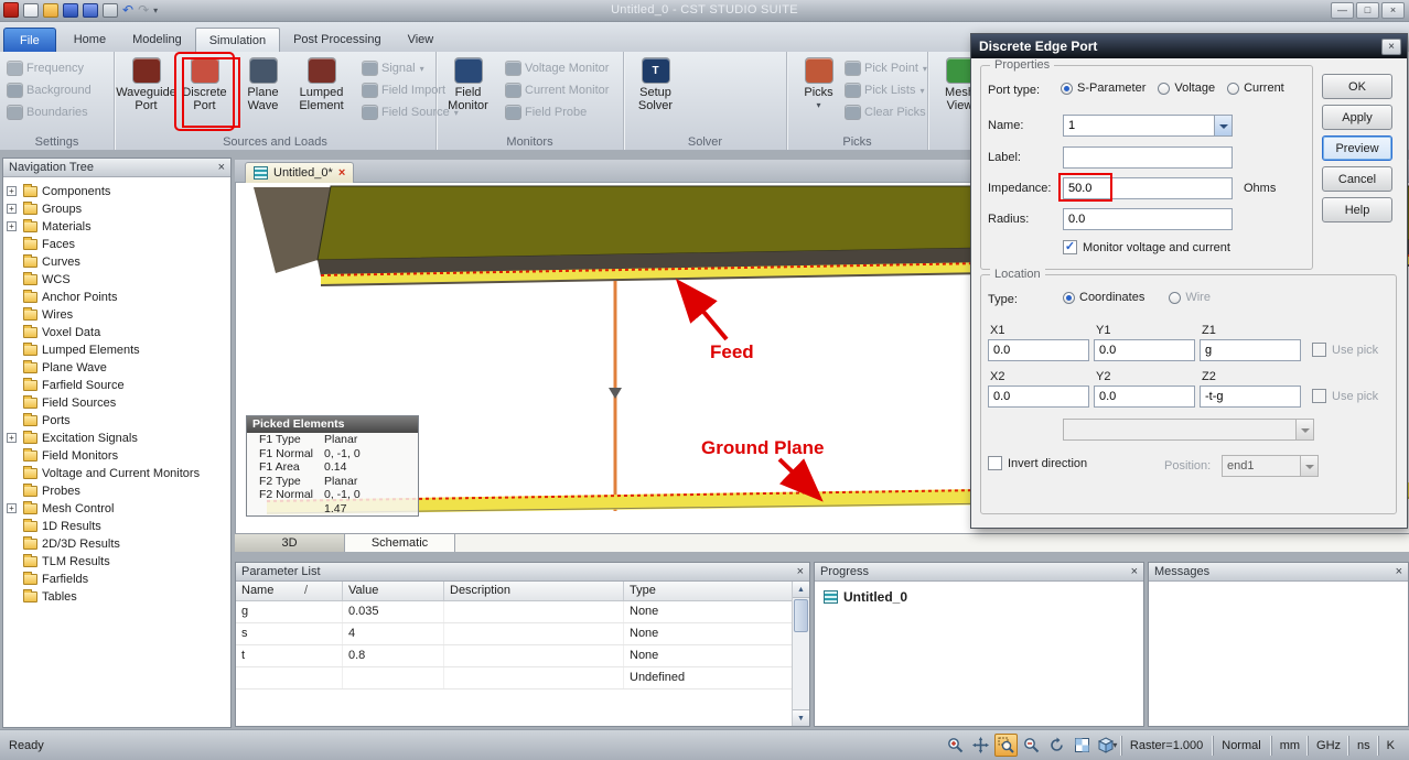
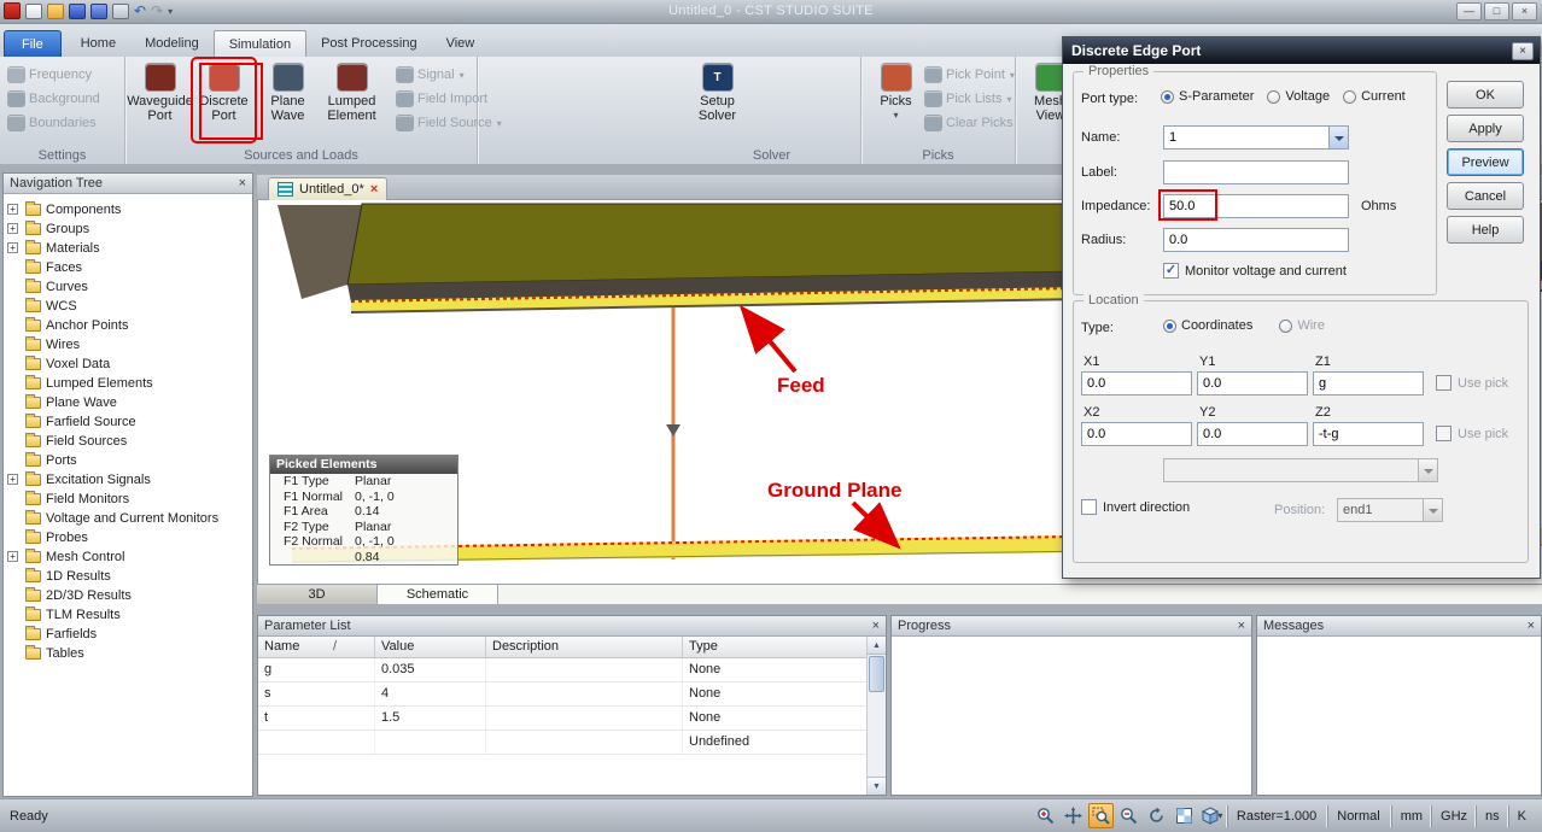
  Untitled_0 - CST STUDIO SUITE
  ↶
  ↷
  ▾
  —
  □
  ×
  File
  Home
  Modeling
  Simulation
  Post Processing
  View
  Frequency
  Background
  Boundaries
  Settings
  Waveguide
  Port
  Discrete
  Port
  Plane
  Wave
  Lumped
  Element
  Signal
  Field Import
  Field Source
  Sources and Loads
- Field
- Monitor
- Voltage Monitor
- Current Monitor
- Field Probe
- Monitors
  T
  Setup
  Solver
  Solver
  Picks
  Pick Point
  Pick Lists
  Clear Picks
  Picks
  Mes
  View
  Navigation Tree
  ×
  Components
  Groups
  Materials
  Faces
  Curves
  WCS
  Anchor Points
  Wires
  Voxel Data
  Lumped Elements
  Plane Wave
  Farfield Source
  Field Sources
  Ports
  Excitation Signals
  Field Monitors
  Voltage and Current Monitors
  Probes
  Mesh Control
  1D Results
  2D/3D Results
  TLM Results
  Farfields
  Tables
  Untitled_0*
  ×
  Picked Elements
  F1 Type
  Planar
  F1 Normal
  0, -1, 0
  F1 Area
  0.14
  F2 Type
  Planar
  F2 Normal
  0, -1, 0
- 1.47
+ 0.84
  Feed
  Ground Plane
  3D
  Schematic
  Parameter List
  ×
  Name
  /
  Value
  Description
  Type
  g
  0.035
  None
  s
  4
  None
  t
- 0.8
+ 1.5
  None
  Undefined
  Progress
  ×
- Untitled_0
  Messages
  ×
  Ready
  ▾
  Raster=1.000
  Normal
  mm
  GHz
  ns
  K
  Discrete Edge Port
  ×
  Properties
  Port type:
  S-Parameter
  Voltage
  Current
  Name:
  1
  Label:
  Impedance:
  50.0
  Ohms
  Radius:
  0.0
  Monitor voltage and current
  OK
  Apply
  Preview
  Cancel
  Help
  Location
  Type:
  Coordinates
  Wire
  X1
  Y1
  Z1
  0.0
  0.0
  g
  Use pick
  X2
  Y2
  Z2
  0.0
  0.0
  -t-g
  Use pick
  Invert direction
  Position:
  end1
